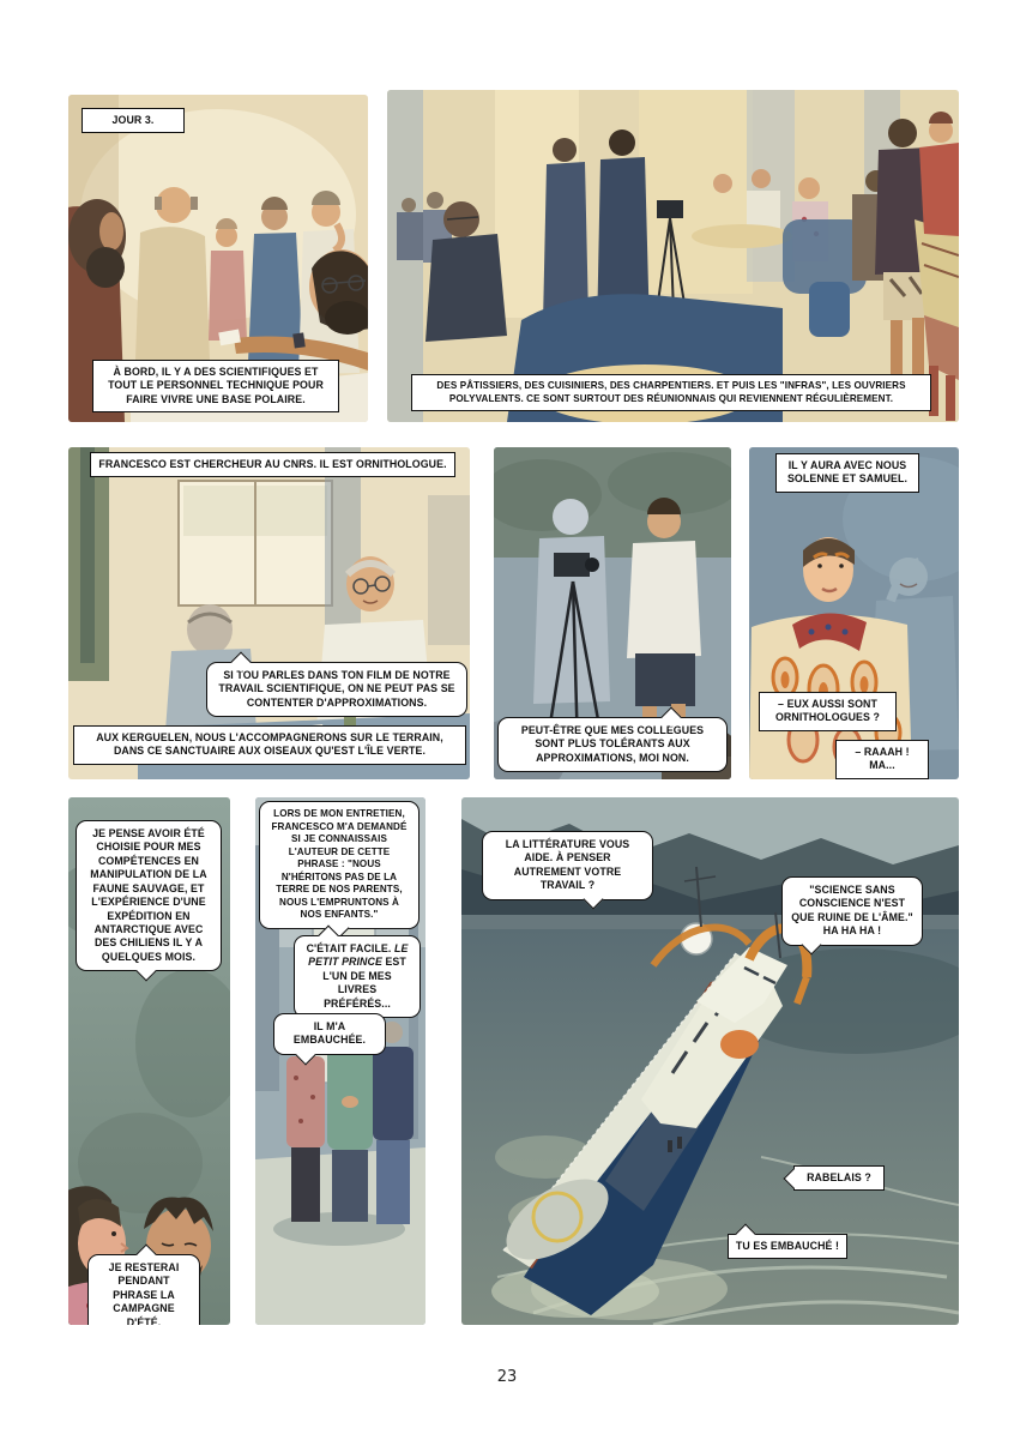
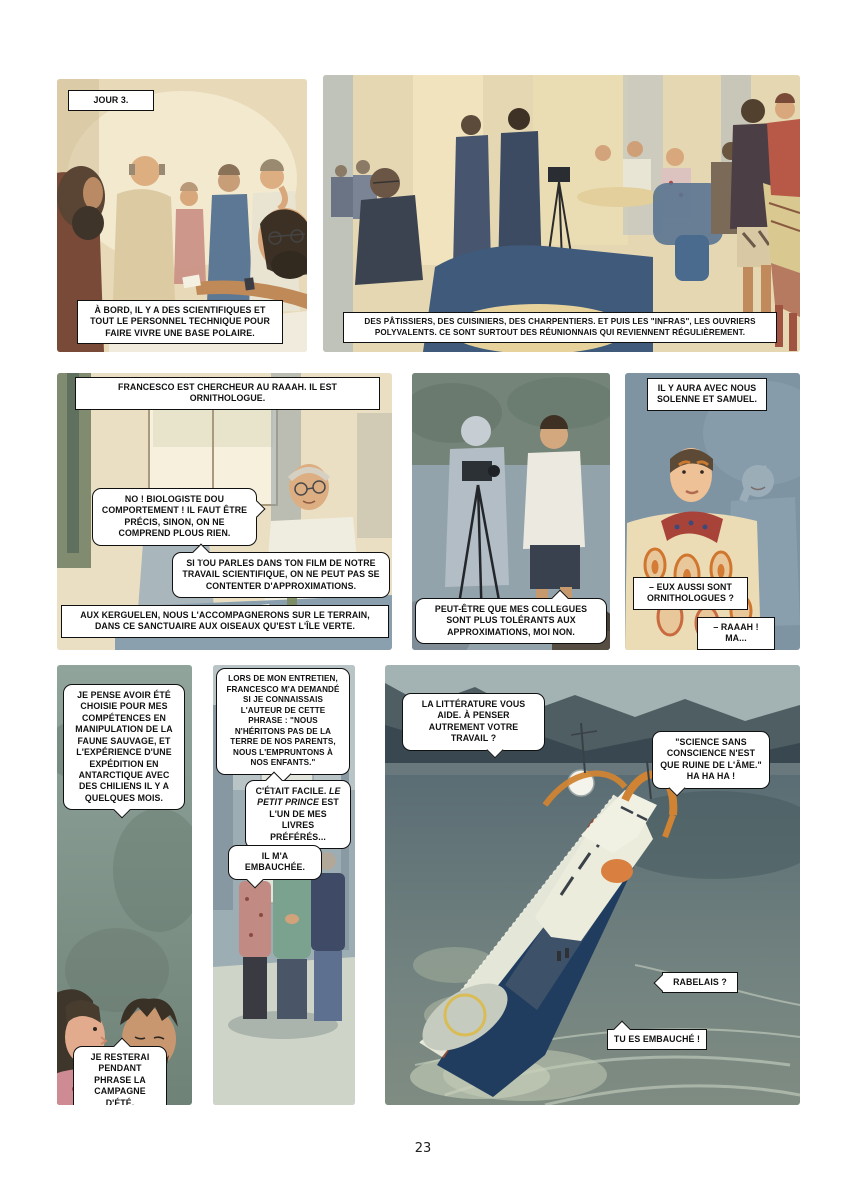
  JOUR 3.
  À BORD, IL Y A DES SCIENTIFIQUES ET TOUT LE PERSONNEL TECHNIQUE POUR FAIRE VIVRE UNE BASE POLAIRE.
  DES PÂTISSIERS, DES CUISINIERS, DES CHARPENTIERS. ET PUIS LES "INFRAS", LES OUVRIERS POLYVALENTS. CE SONT SURTOUT DES RÉUNIONNAIS QUI REVIENNENT RÉGULIÈREMENT.
- FRANCESCO EST CHERCHEUR AU CNRS. IL EST ORNITHOLOGUE.
+ FRANCESCO EST CHERCHEUR AU RAAAH. IL EST ORNITHOLOGUE.
+ NO ! BIOLOGISTE DOU COMPORTEMENT ! IL FAUT ÊTRE PRÉCIS, SINON, ON NE COMPREND PLOUS RIEN.
  SI TOU PARLES DANS TON FILM DE NOTRE TRAVAIL SCIENTIFIQUE, ON NE PEUT PAS SE CONTENTER D'APPROXIMATIONS.
  AUX KERGUELEN, NOUS L'ACCOMPAGNERONS SUR LE TERRAIN, DANS CE SANCTUAIRE AUX OISEAUX QU'EST L'ÎLE VERTE.
  PEUT-ÊTRE QUE MES COLLÈGUES SONT PLUS TOLÉRANTS AUX APPROXIMATIONS, MOI NON.
  IL Y AURA AVEC NOUS SOLENNE ET SAMUEL.
  – EUX AUSSI SONT ORNITHOLOGUES ?
  – RAAAH ! MA...
  JE PENSE AVOIR ÉTÉ CHOISIE POUR MES COMPÉTENCES EN MANIPULATION DE LA FAUNE SAUVAGE, ET L'EXPÉRIENCE D'UNE EXPÉDITION EN ANTARCTIQUE AVEC DES CHILIENS IL Y A QUELQUES MOIS.
  JE RESTERAI PENDANT PHRASE LA CAMPAGNE D'ÉTÉ.
  LORS DE MON ENTRETIEN, FRANCESCO M'A DEMANDÉ SI JE CONNAISSAIS L'AUTEUR DE CETTE PHRASE : "NOUS N'HÉRITONS PAS DE LA TERRE DE NOS PARENTS, NOUS L'EMPRUNTONS À NOS ENFANTS."
  C'ÉTAIT FACILE. LE PETIT PRINCE EST L'UN DE MES LIVRES PRÉFÉRÉS...
  IL M'A EMBAUCHÉE.
  LA LITTÉRATURE VOUS AIDE. À PENSER AUTREMENT VOTRE TRAVAIL ?
  "SCIENCE SANS CONSCIENCE N'EST QUE RUINE DE L'ÂME." HA HA HA !
  RABELAIS ?
  TU ES EMBAUCHÉ !
  23
